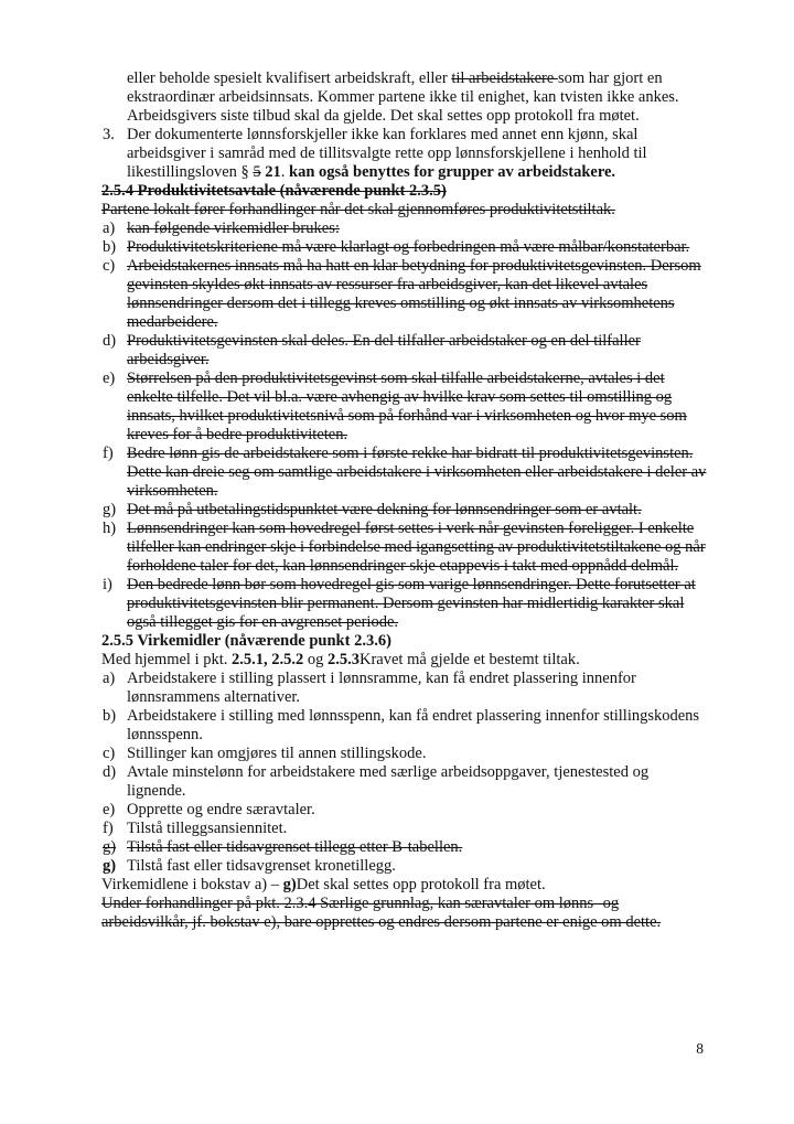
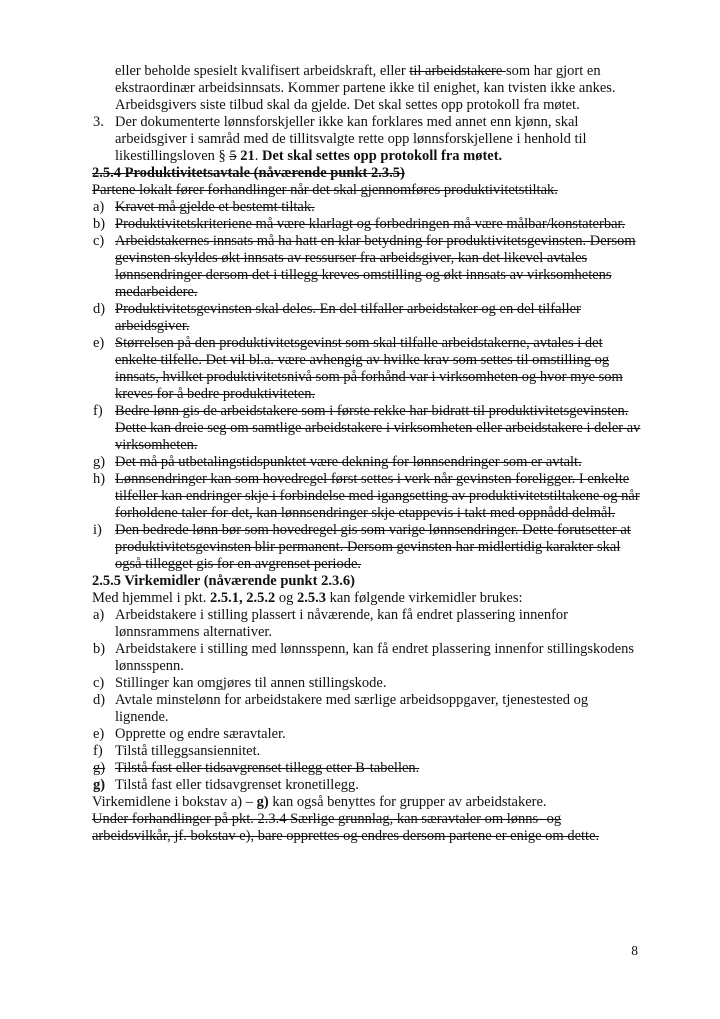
  eller beholde spesielt kvalifisert arbeidskraft, eller til arbeidstakere som har gjort en ekstraordinær arbeidsinnsats. Kommer partene ikke til enighet, kan tvisten ikke ankes. Arbeidsgivers siste tilbud skal da gjelde. Det skal settes opp protokoll fra møtet.
  3.
- Der dokumenterte lønnsforskjeller ikke kan forklares med annet enn kjønn, skal arbeidsgiver i samråd med de tillitsvalgte rette opp lønnsforskjellene i henhold til likestillingsloven § 5 21. kan også benyttes for grupper av arbeidstakere.
+ Der dokumenterte lønnsforskjeller ikke kan forklares med annet enn kjønn, skal arbeidsgiver i samråd med de tillitsvalgte rette opp lønnsforskjellene i henhold til likestillingsloven § 5 21. Det skal settes opp protokoll fra møtet.
  2.5.4 Produktivitetsavtale (nåværende punkt 2.3.5)
  Partene lokalt fører forhandlinger når det skal gjennomføres produktivitetstiltak.
  a)
- kan følgende virkemidler brukes:
+ Kravet må gjelde et bestemt tiltak.
  b)
  Produktivitetskriteriene må være klarlagt og forbedringen må være målbar/konstaterbar.
  c)
  Arbeidstakernes innsats må ha hatt en klar betydning for produktivitetsgevinsten. Dersom gevinsten skyldes økt innsats av ressurser fra arbeidsgiver, kan det likevel avtales lønnsendringer dersom det i tillegg kreves omstilling og økt innsats av virksomhetens medarbeidere.
  d)
  Produktivitetsgevinsten skal deles. En del tilfaller arbeidstaker og en del tilfaller arbeidsgiver.
  e)
  Størrelsen på den produktivitetsgevinst som skal tilfalle arbeidstakerne, avtales i det enkelte tilfelle. Det vil bl.a. være avhengig av hvilke krav som settes til omstilling og innsats, hvilket produktivitetsnivå som på forhånd var i virksomheten og hvor mye som kreves for å bedre produktiviteten.
  f)
  Bedre lønn gis de arbeidstakere som i første rekke har bidratt til produktivitetsgevinsten. Dette kan dreie seg om samtlige arbeidstakere i virksomheten eller arbeidstakere i deler av virksomheten.
  g)
  Det må på utbetalingstidspunktet være dekning for lønnsendringer som er avtalt.
  h)
  Lønnsendringer kan som hovedregel først settes i verk når gevinsten foreligger. I enkelte tilfeller kan endringer skje i forbindelse med igangsetting av produktivitetstiltakene og når forholdene taler for det, kan lønnsendringer skje etappevis i takt med oppnådd delmål.
  i)
  Den bedrede lønn bør som hovedregel gis som varige lønnsendringer. Dette forutsetter at produktivitetsgevinsten blir permanent. Dersom gevinsten har midlertidig karakter skal også tillegget gis for en avgrenset periode.
  2.5.5 Virkemidler (nåværende punkt 2.3.6)
- Med hjemmel i pkt. 2.5.1, 2.5.2 og 2.5.3Kravet må gjelde et bestemt tiltak.
+ Med hjemmel i pkt. 2.5.1, 2.5.2 og 2.5.3 kan følgende virkemidler brukes:
  a)
- Arbeidstakere i stilling plassert i lønnsramme, kan få endret plassering innenfor lønnsrammens alternativer.
+ Arbeidstakere i stilling plassert i nåværende, kan få endret plassering innenfor lønnsrammens alternativer.
  b)
  Arbeidstakere i stilling med lønnsspenn, kan få endret plassering innenfor stillingskodens lønnsspenn.
  c)
  Stillinger kan omgjøres til annen stillingskode.
  d)
  Avtale minstelønn for arbeidstakere med særlige arbeidsoppgaver, tjenestested og lignende.
  e)
  Opprette og endre særavtaler.
  f)
  Tilstå tilleggsansiennitet.
  g)
  Tilstå fast eller tidsavgrenset tillegg etter B-tabellen.
  g)
  Tilstå fast eller tidsavgrenset kronetillegg.
- Virkemidlene i bokstav a) – g)Det skal settes opp protokoll fra møtet.
+ Virkemidlene i bokstav a) – g) kan også benyttes for grupper av arbeidstakere.
  Under forhandlinger på pkt. 2.3.4 Særlige grunnlag, kan særavtaler om lønns- og arbeidsvilkår, jf. bokstav e), bare opprettes og endres dersom partene er enige om dette.
  8
